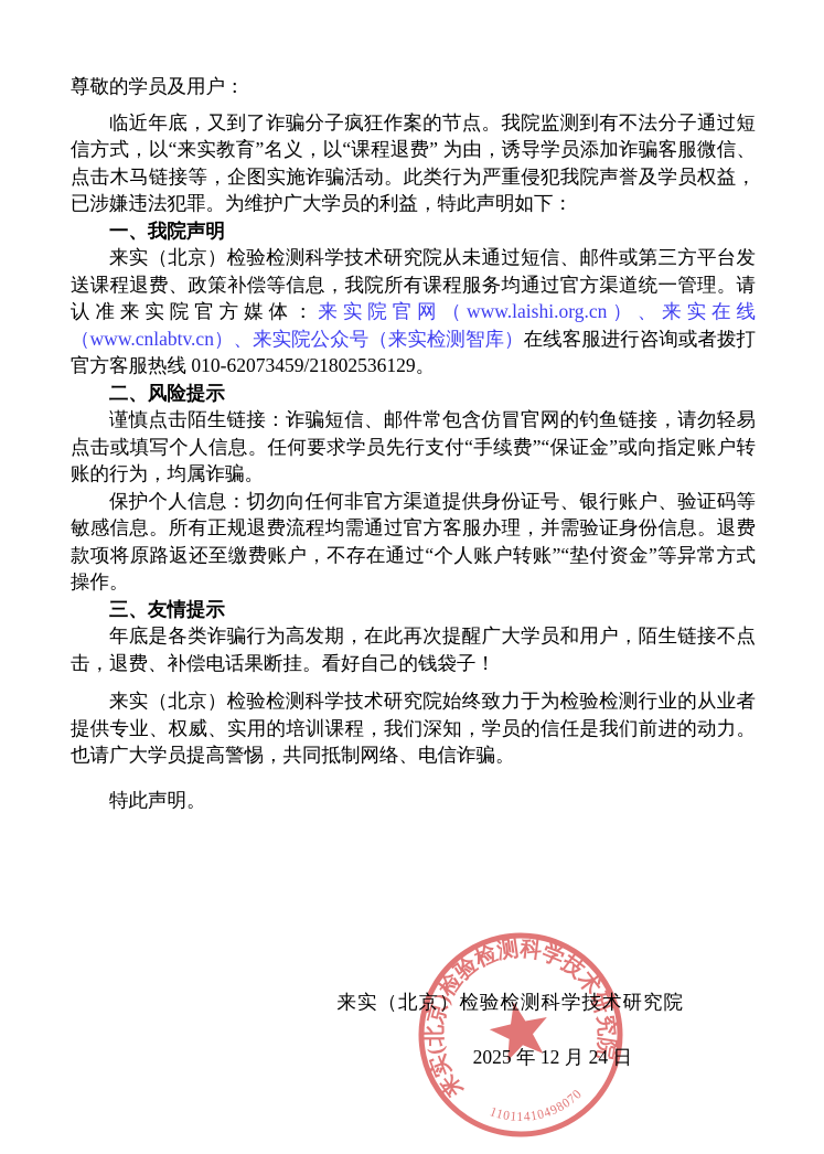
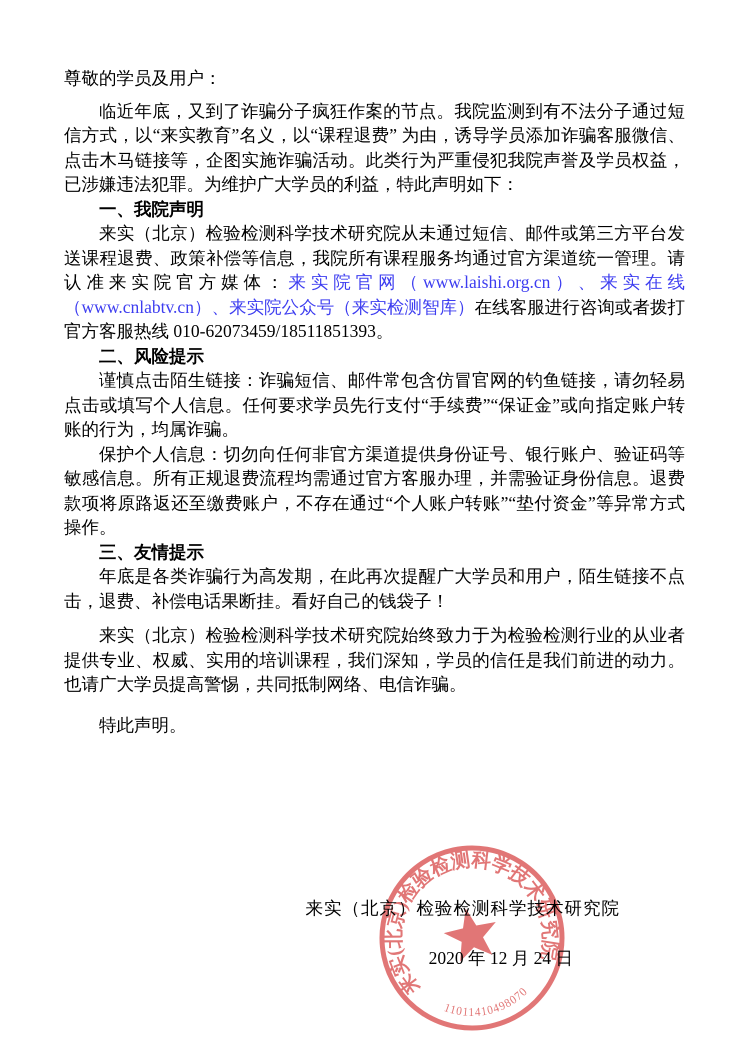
  尊敬的学员及用户：
  临近年底，又到了诈骗分子疯狂作案的节点。我院监测到有不法分子通过短信方式，以“来实教育”名义，以“课程退费” 为由，诱导学员添加诈骗客服微信、点击木马链接等，企图实施诈骗活动。此类行为严重侵犯我院声誉及学员权益，已涉嫌违法犯罪。为维护广大学员的利益，特此声明如下：
  一、我院声明
- 来实（北京）检验检测科学技术研究院从未通过短信、邮件或第三方平台发送课程退费、政策补偿等信息，我院所有课程服务均通过官方渠道统一管理。请认准来实院官方媒体：来实院官网（www.laishi.org.cn）、来实在线（www.cnlabtv.cn）、来实院公众号（来实检测智库）在线客服进行咨询或者拨打官方客服热线 010-62073459/21802536129。
+ 来实（北京）检验检测科学技术研究院从未通过短信、邮件或第三方平台发送课程退费、政策补偿等信息，我院所有课程服务均通过官方渠道统一管理。请认准来实院官方媒体：来实院官网（www.laishi.org.cn）、来实在线（www.cnlabtv.cn）、来实院公众号（来实检测智库）在线客服进行咨询或者拨打官方客服热线 010-62073459/18511851393。
  二、风险提示
  谨慎点击陌生链接：诈骗短信、邮件常包含仿冒官网的钓鱼链接，请勿轻易点击或填写个人信息。任何要求学员先行支付“手续费”“保证金”或向指定账户转账的行为，均属诈骗。
  保护个人信息：切勿向任何非官方渠道提供身份证号、银行账户、验证码等敏感信息。所有正规退费流程均需通过官方客服办理，并需验证身份信息。退费款项将原路返还至缴费账户，不存在通过“个人账户转账”“垫付资金”等异常方式操作。
  三、友情提示
  年底是各类诈骗行为高发期，在此再次提醒广大学员和用户，陌生链接不点击，退费、补偿电话果断挂。看好自己的钱袋子！
  来实（北京）检验检测科学技术研究院始终致力于为检验检测行业的从业者提供专业、权威、实用的培训课程，我们深知，学员的信任是我们前进的动力。也请广大学员提高警惕，共同抵制网络、电信诈骗。
  特此声明。
  来实（北京）检验检测科学技术研究院
- 2025 年 12 月 24 日
+ 2020 年 12 月 24 日
